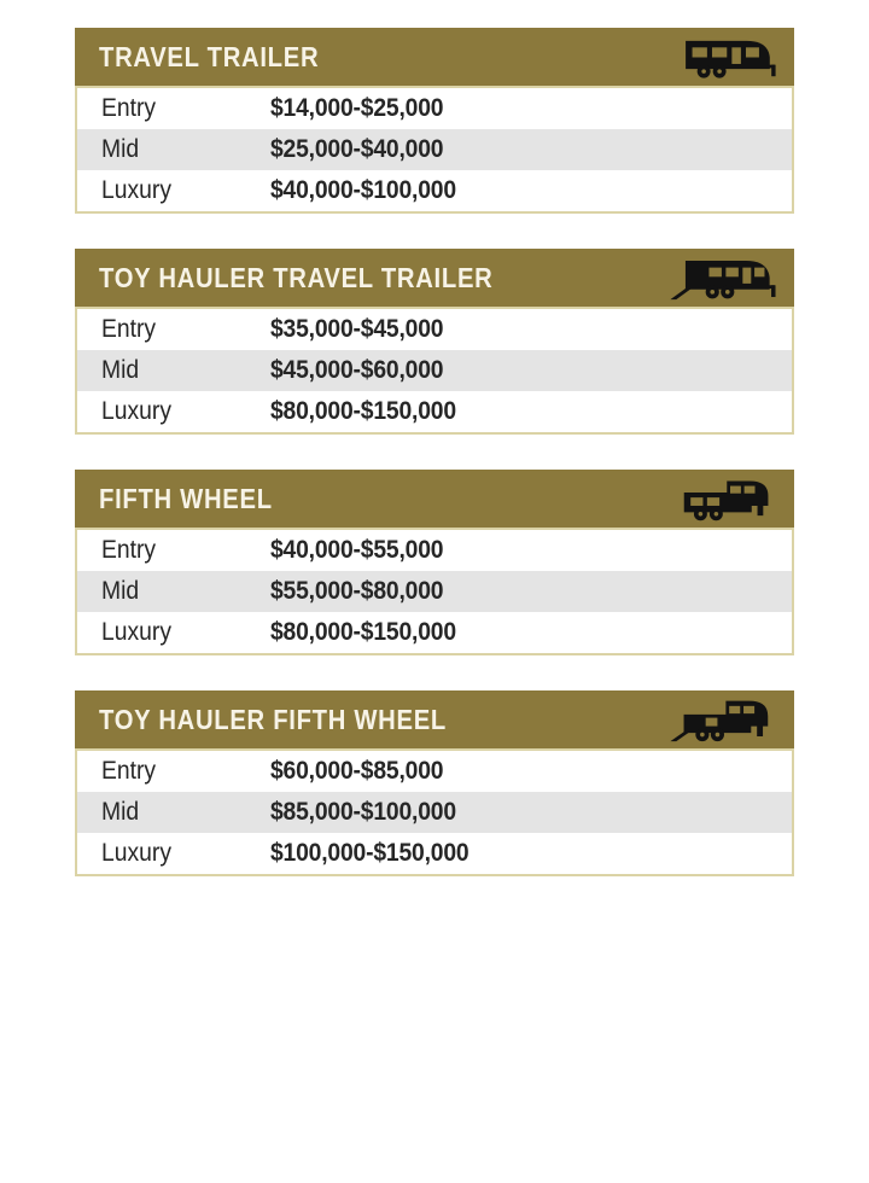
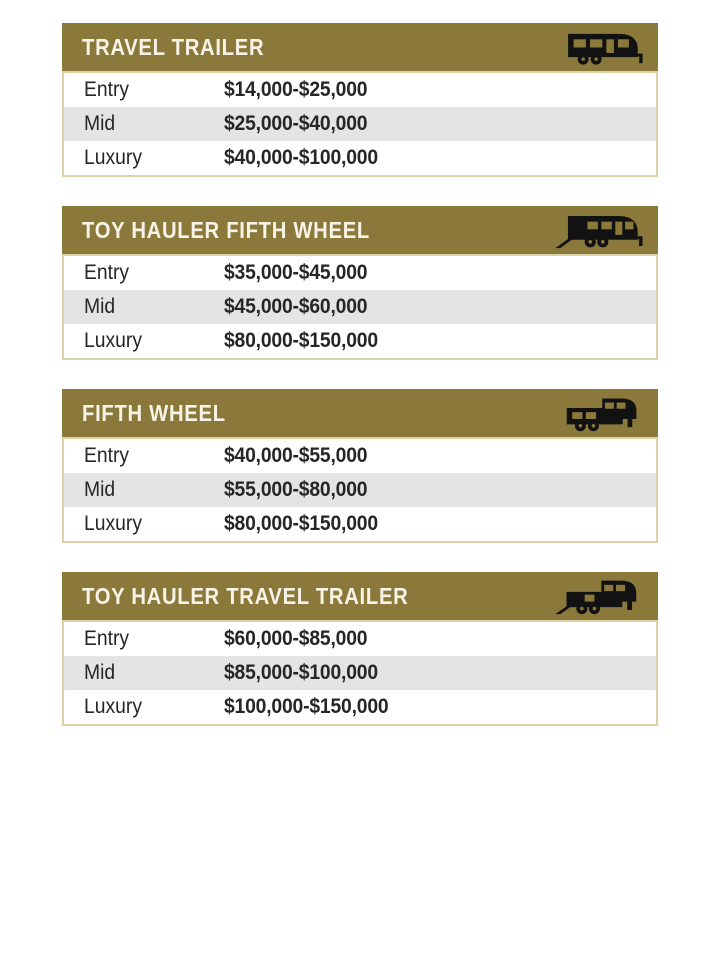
  TRAVEL TRAILER
  Entry
  $14,000-$25,000
  Mid
  $25,000-$40,000
  Luxury
  $40,000-$100,000
- TOY HAULER TRAVEL TRAILER
+ TOY HAULER FIFTH WHEEL
  Entry
  $35,000-$45,000
  Mid
  $45,000-$60,000
  Luxury
  $80,000-$150,000
  FIFTH WHEEL
  Entry
  $40,000-$55,000
  Mid
  $55,000-$80,000
  Luxury
  $80,000-$150,000
- TOY HAULER FIFTH WHEEL
+ TOY HAULER TRAVEL TRAILER
  Entry
  $60,000-$85,000
  Mid
  $85,000-$100,000
  Luxury
  $100,000-$150,000
